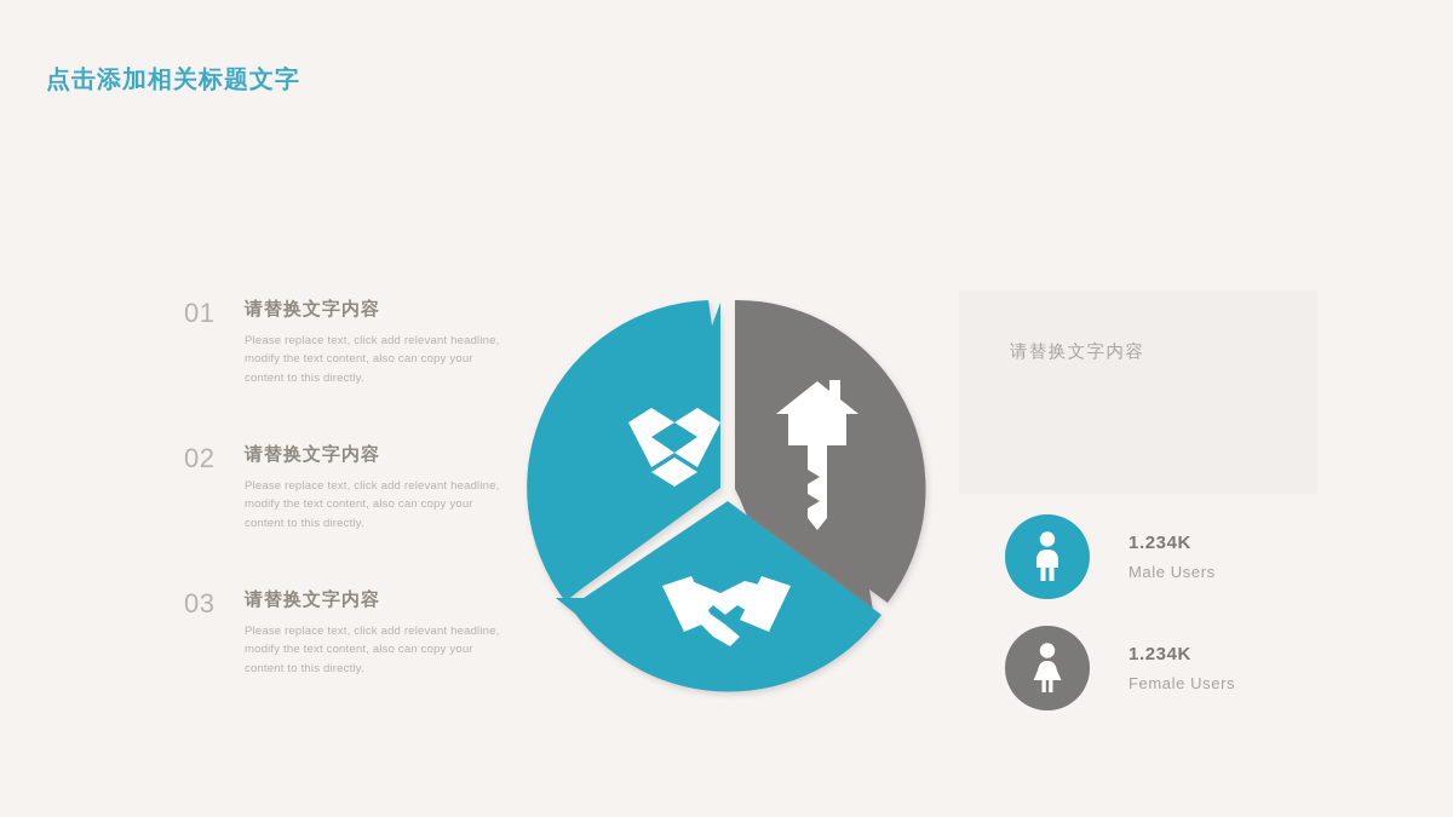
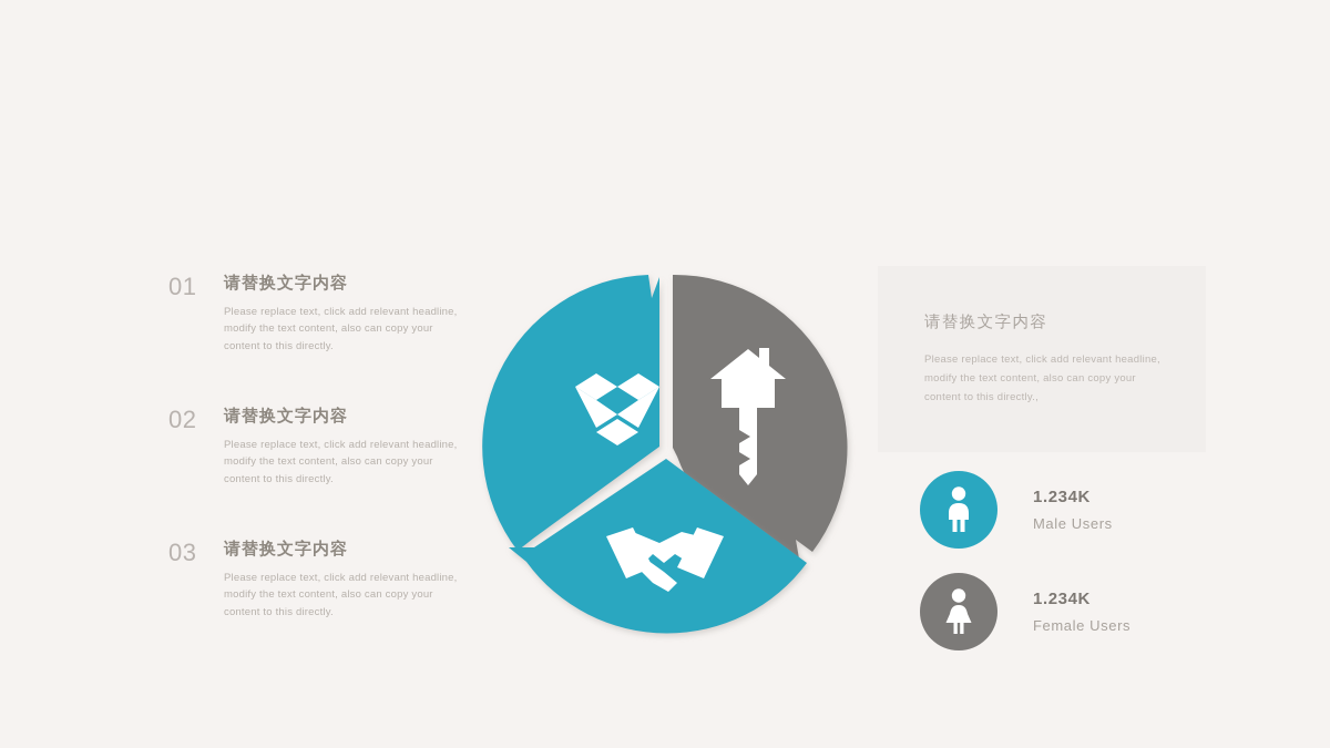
- 点击添加相关标题文字
  01
  请替换文字内容
  Please replace text, click add relevant headline, modify the text content, also can copy your content to this directly.
  02
  请替换文字内容
  Please replace text, click add relevant headline, modify the text content, also can copy your content to this directly.
  03
  请替换文字内容
  Please replace text, click add relevant headline, modify the text content, also can copy your content to this directly.
  请替换文字内容
+ Please replace text, click add relevant headline, modify the text content, also can copy your content to this directly.,
  1.234K
  Male Users
  1.234K
  Female Users
